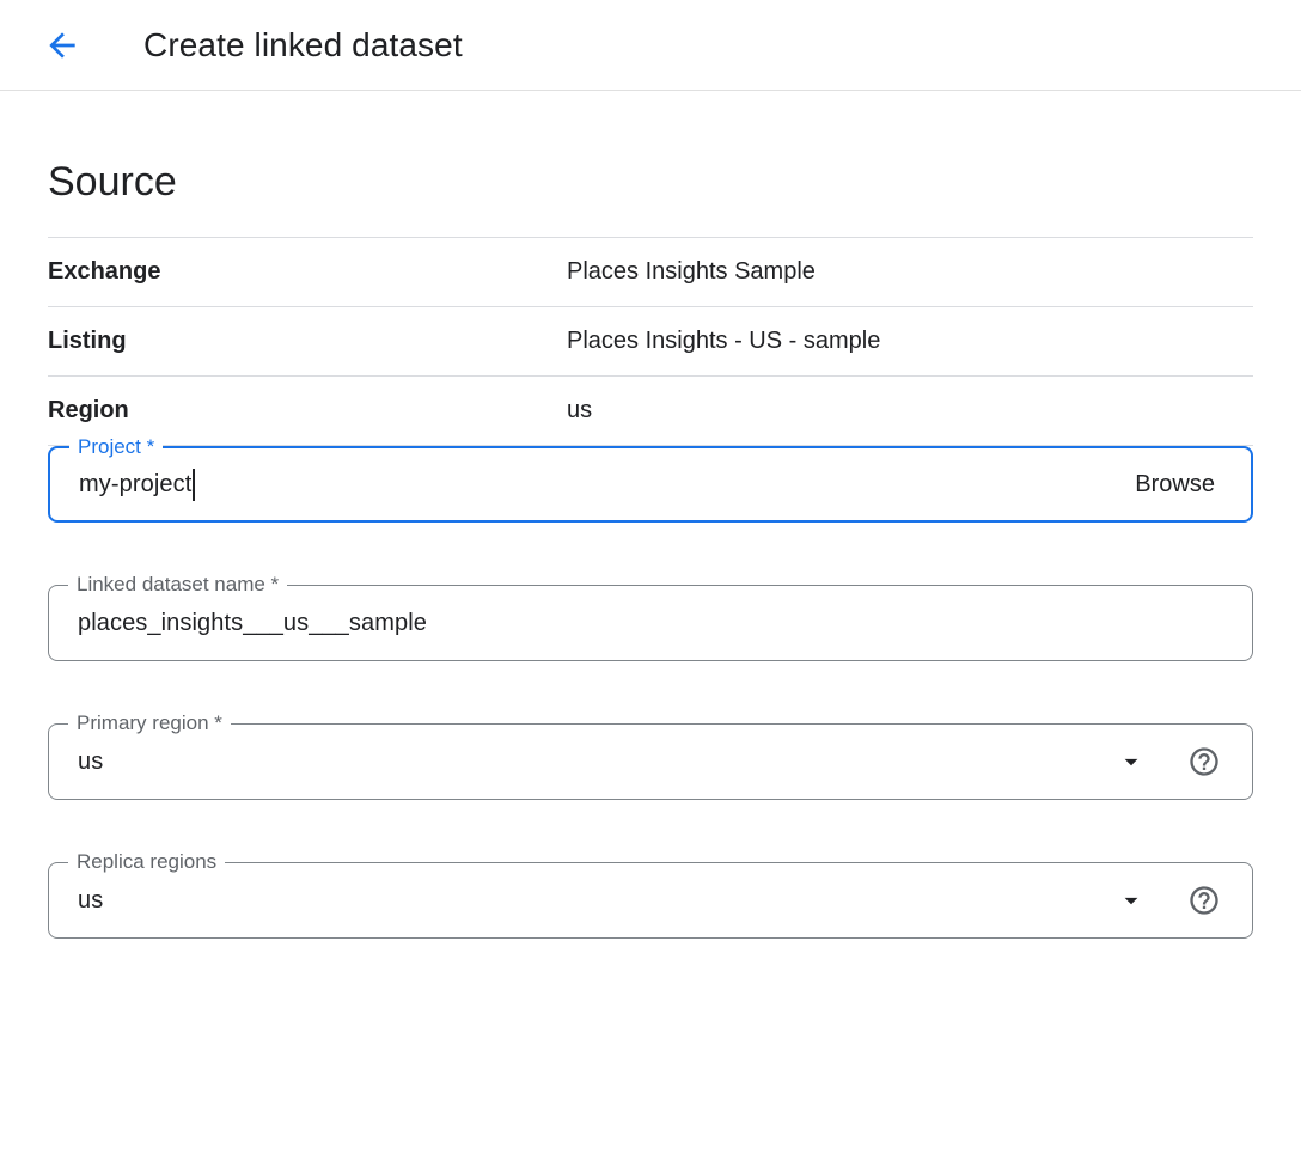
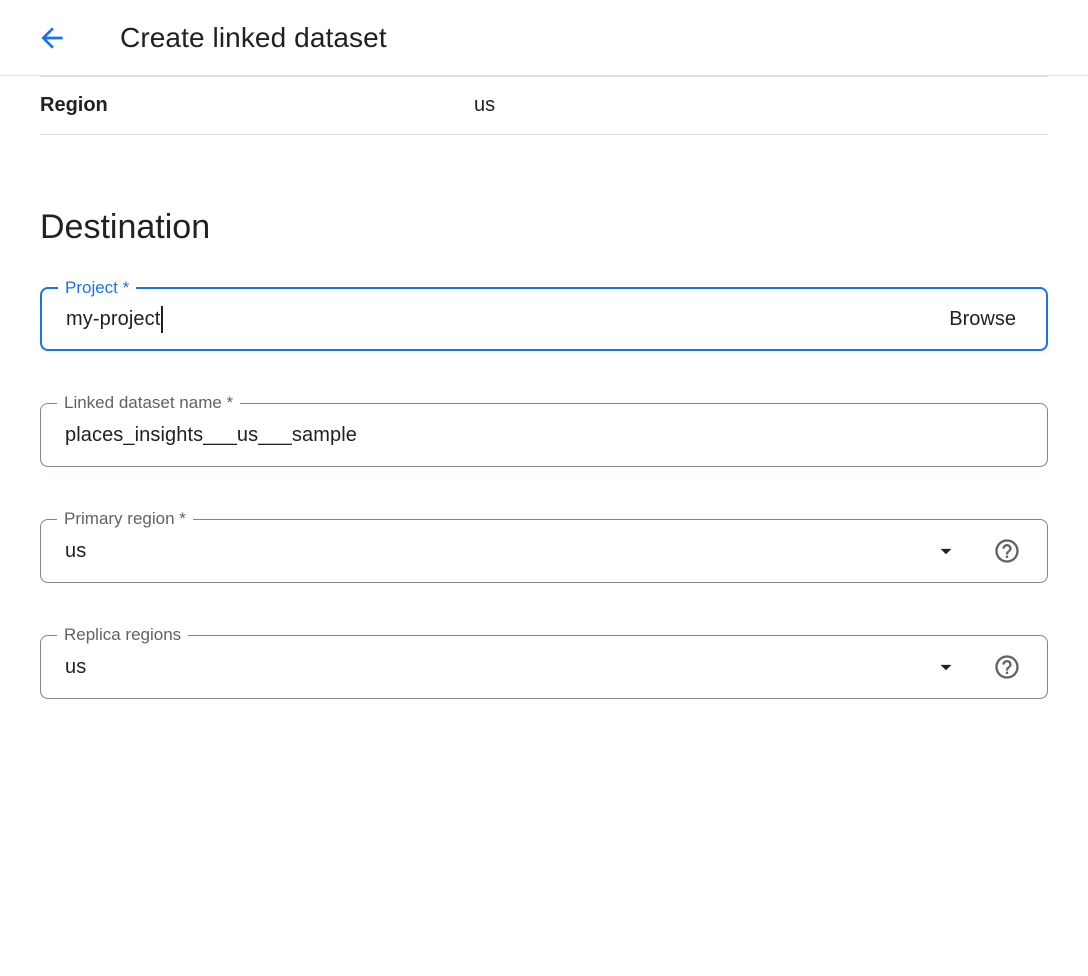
  Create linked dataset
- Source
- Exchange
- Places Insights Sample
- Listing
- Places Insights - US - sample
  Region
  us
+ Destination
  Project *
  my-project
  Browse
  Linked dataset name *
  places_insights___us___sample
  Primary region *
  us
  Replica regions
  us
